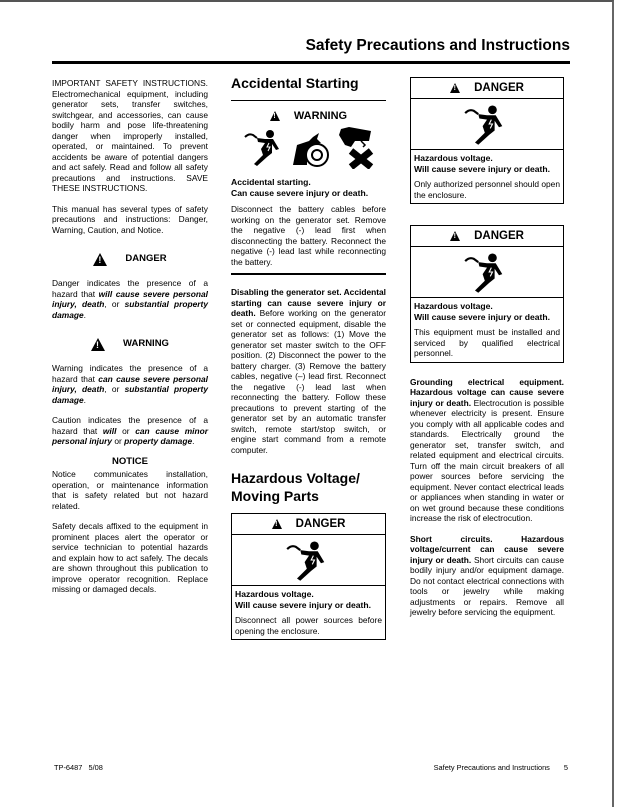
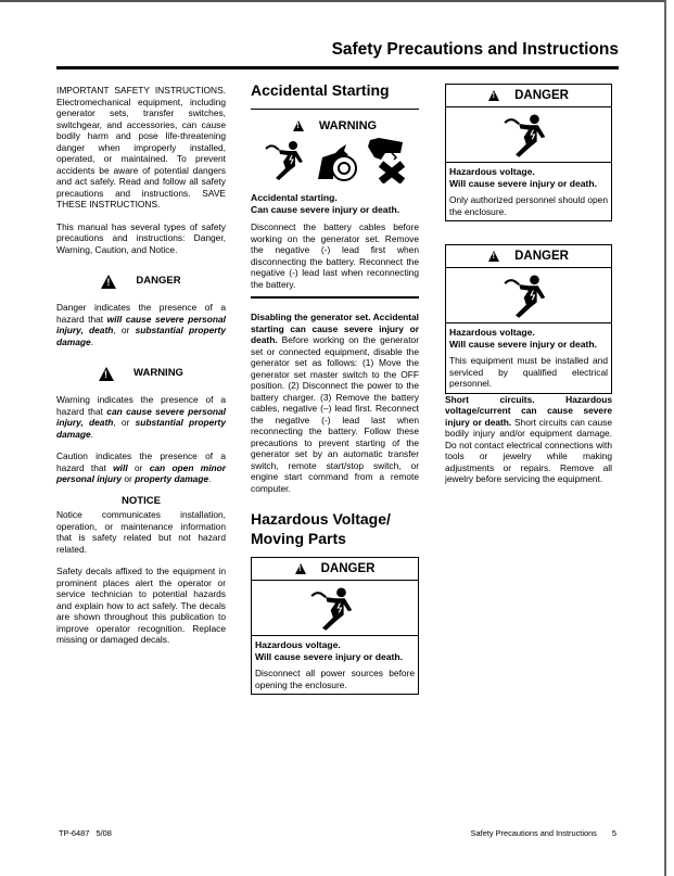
  Safety Precautions and Instructions
  IMPORTANT SAFETY INSTRUCTIONS. Electromechanical equipment, including generator sets, transfer switches, switchgear, and accessories, can cause bodily harm and pose life-threatening danger when improperly installed, operated, or maintained. To prevent accidents be aware of potential dangers and act safely. Read and follow all safety precautions and instructions. SAVE THESE INSTRUCTIONS.
  This manual has several types of safety precautions and instructions: Danger, Warning, Caution, and Notice.
  DANGER
  Danger indicates the presence of a hazard that will cause severe personal injury, death, or substantial property damage.
  WARNING
  Warning indicates the presence of a hazard that can cause severe personal injury, death, or substantial property damage.
- Caution indicates the presence of a hazard that will or can cause minor personal injury or property damage.
+ Caution indicates the presence of a hazard that will or can open minor personal injury or property damage.
  NOTICE
  Notice communicates installation, operation, or maintenance information that is safety related but not hazard related.
  Safety decals affixed to the equipment in prominent places alert the operator or service technician to potential hazards and explain how to act safely. The decals are shown throughout this publication to improve operator recognition. Replace missing or damaged decals.
  Accidental Starting
  WARNING
  Accidental starting.
  Can cause severe injury or death.
- Disconnect the battery cables before working on the generator set. Remove the negative (-) lead first when disconnecting the battery. Reconnect the negative (-) lead last while reconnecting the battery.
+ Disconnect the battery cables before working on the generator set. Remove the negative (-) lead first when disconnecting the battery. Reconnect the negative (-) lead last when reconnecting the battery.
  Disabling the generator set. Accidental starting can cause severe injury or death. Before working on the generator set or connected equipment, disable the generator set as follows: (1) Move the generator set master switch to the OFF position. (2) Disconnect the power to the battery charger. (3) Remove the battery cables, negative (–) lead first. Reconnect the negative (-) lead last when reconnecting the battery. Follow these precautions to prevent starting of the generator set by an automatic transfer switch, remote start/stop switch, or engine start command from a remote computer.
  Hazardous Voltage/
  Moving Parts
  DANGER
  Hazardous voltage.
  Will cause severe injury or death.
  Disconnect all power sources before opening the enclosure.
  DANGER
  Hazardous voltage.
  Will cause severe injury or death.
  Only authorized personnel should open the enclosure.
  DANGER
  Hazardous voltage.
  Will cause severe injury or death.
  This equipment must be installed and serviced by qualified electrical personnel.
- Grounding electrical equipment. Hazardous voltage can cause severe injury or death. Electrocution is possible whenever electricity is present. Ensure you comply with all applicable codes and standards. Electrically ground the generator set, transfer switch, and related equipment and electrical circuits. Turn off the main circuit breakers of all power sources before servicing the equipment. Never contact electrical leads or appliances when standing in water or on wet ground because these conditions increase the risk of electrocution.
  Short circuits. Hazardous voltage/current can cause severe injury or death. Short circuits can cause bodily injury and/or equipment damage. Do not contact electrical connections with tools or jewelry while making adjustments or repairs. Remove all jewelry before servicing the equipment.
  TP-6487 5/08
  Safety Precautions and Instructions 5
